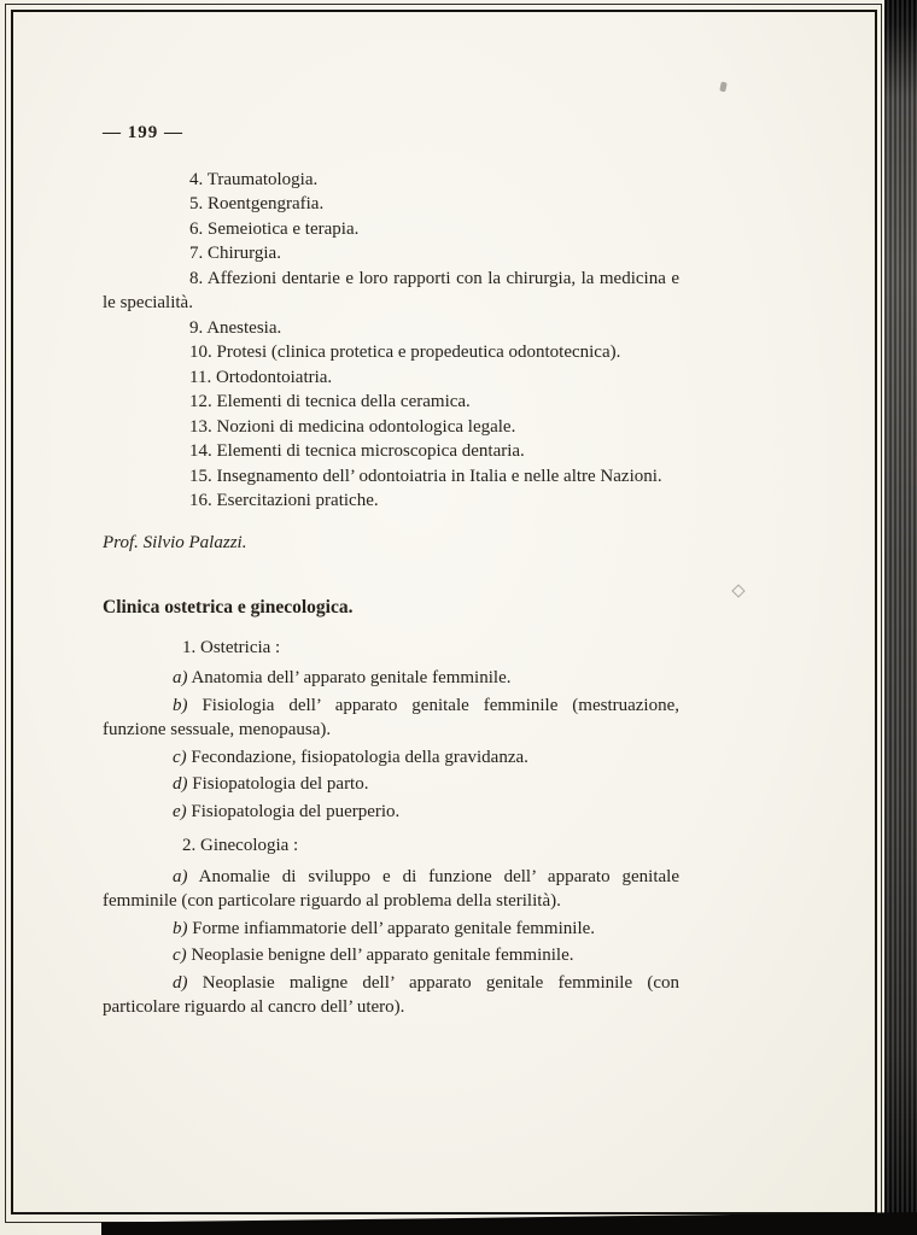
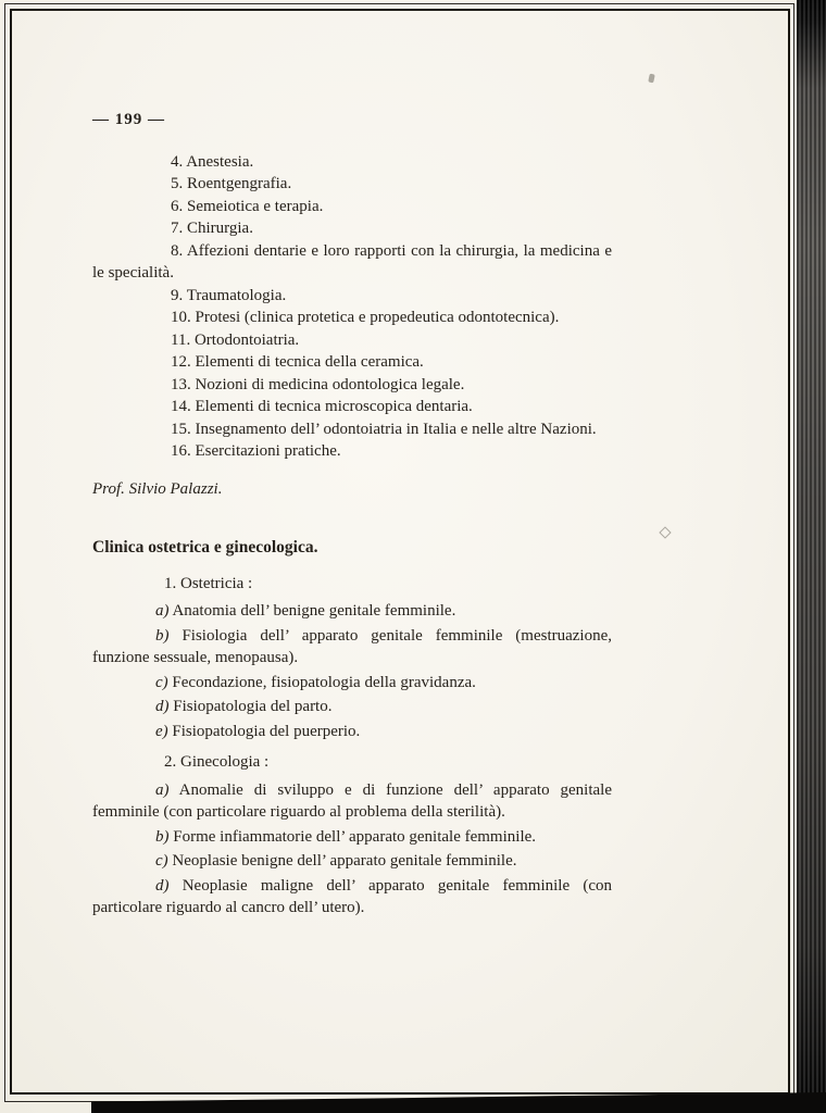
  — 199 —
- 4. Traumatologia.
+ 4. Anestesia.
  5. Roentgengrafia.
  6. Semeiotica e terapia.
  7. Chirurgia.
  8. Affezioni dentarie e loro rapporti con la chirurgia, la medicina e le specialità.
- 9. Anestesia.
+ 9. Traumatologia.
  10. Protesi (clinica protetica e propedeutica odontotecnica).
  11. Ortodontoiatria.
  12. Elementi di tecnica della ceramica.
  13. Nozioni di medicina odontologica legale.
  14. Elementi di tecnica microscopica dentaria.
  15. Insegnamento dell’ odontoiatria in Italia e nelle altre Nazioni.
  16. Esercitazioni pratiche.
  Prof. Silvio Palazzi.
  Clinica ostetrica e ginecologica.
  1. Ostetricia :
- a) Anatomia dell’ apparato genitale femminile.
+ a) Anatomia dell’ benigne genitale femminile.
  b) Fisiologia dell’ apparato genitale femminile (mestruazione, funzione sessuale, menopausa).
  c) Fecondazione, fisiopatologia della gravidanza.
  d) Fisiopatologia del parto.
  e) Fisiopatologia del puerperio.
  2. Ginecologia :
  a) Anomalie di sviluppo e di funzione dell’ apparato genitale femminile (con particolare riguardo al problema della sterilità).
  b) Forme infiammatorie dell’ apparato genitale femminile.
  c) Neoplasie benigne dell’ apparato genitale femminile.
  d) Neoplasie maligne dell’ apparato genitale femminile (con particolare riguardo al cancro dell’ utero).
